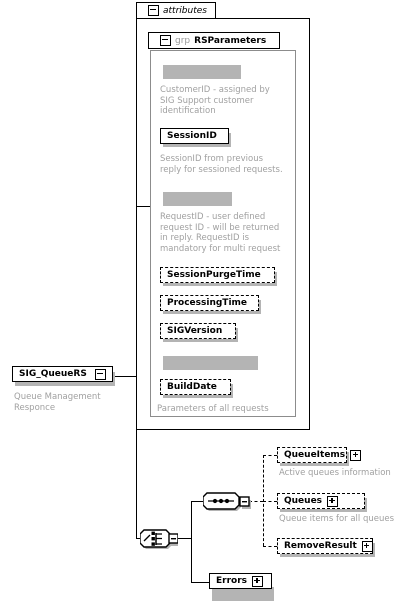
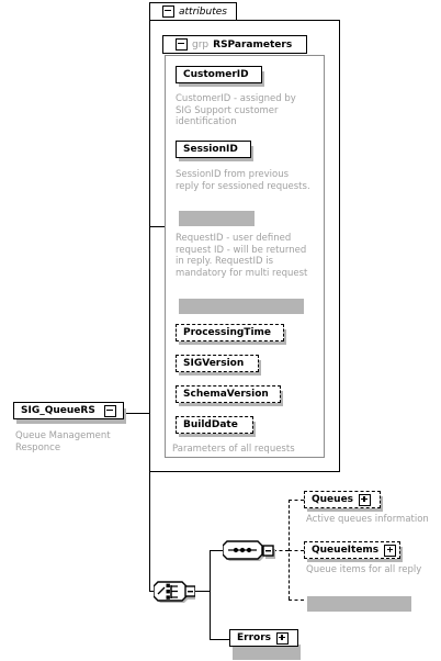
  SIG_QueueRS
  Queue Management
  Responce
  attributes
  grp
  RSParameters
+ CustomerID
  CustomerID - assigned by
  SIG Support customer
  identification
  SessionID
  SessionID from previous
  reply for sessioned requests.
  RequestID - user defined
  request ID - will be returned
  in reply. RequestID is
  mandatory for multi request
- SessionPurgeTime
  ProcessingTime
  SIGVersion
+ SchemaVersion
  BuildDate
  Parameters of all requests
- QueueItems
+ Queues
  Active queues information
- Queues
+ QueueItems
- Queue items for all queues
+ Queue items for all reply
- RemoveResult
  Errors
